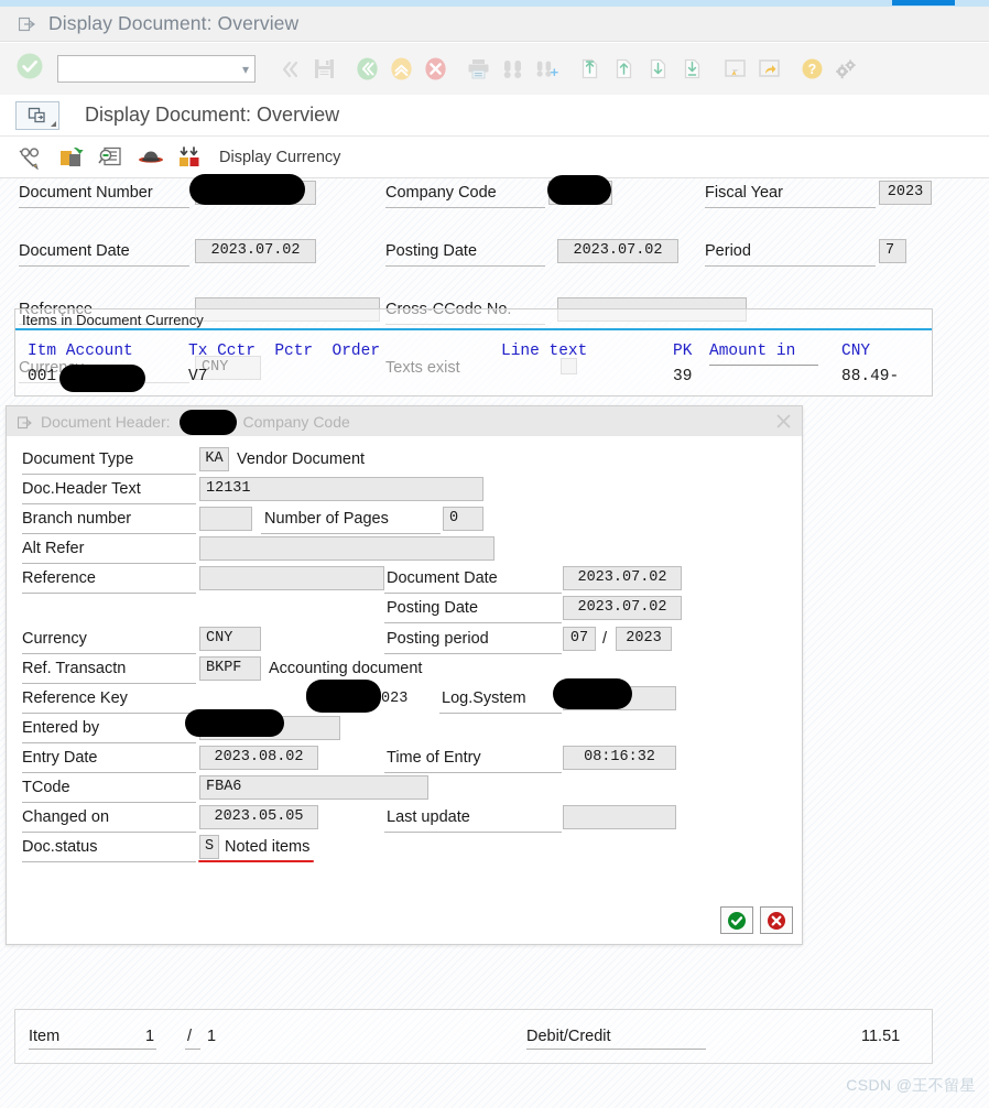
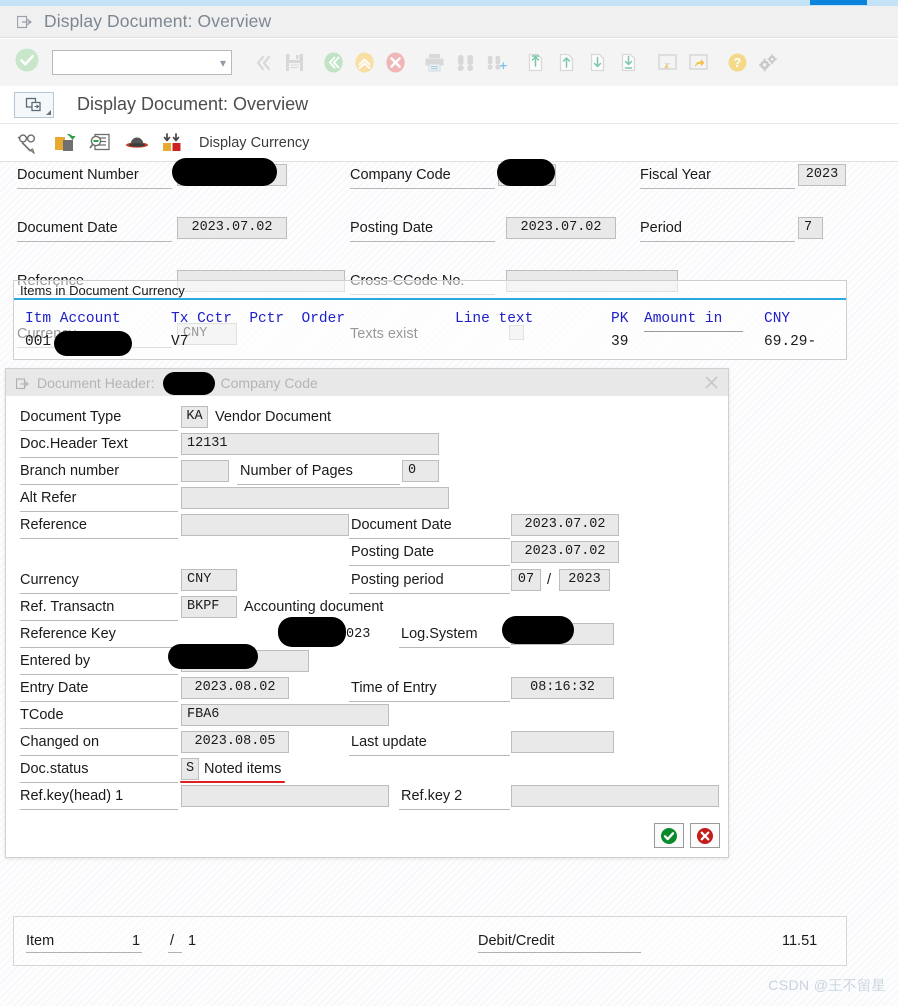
  Display Document: Overview
  ▾
  ?
  Display Document: Overview
  Display Currency
  Document Number
  Company Code
  Fiscal Year
  2023
  Document Date
  2023.07.02
  Posting Date
  2023.07.02
  Period
  7
  Reference
  Cross-CCode No.
  CNY
  Texts exist
  Items in Document Currency
  Itm Account
  Tx Cctr Pctr Order
  Line text
  PK
  Amount in
  CNY
  001
  V7
  39
- 88.49-
+ 69.29-
  Document Header:
  Company Code
  Document Type
  KA
  Vendor Document
  Doc.Header Text
  12131
  Branch number
  Number of Pages
  0
  Alt Refer
  Reference
  Document Date
  2023.07.02
  Posting Date
  2023.07.02
  Currency
  CNY
  Posting period
  07
  /
  2023
  Ref. Transactn
  BKPF
  Accounting document
  Reference Key
  023
  Log.System
  Entered by
  Entry Date
  2023.08.02
  Time of Entry
  08:16:32
  TCode
  FBA6
  Changed on
- 2023.05.05
+ 2023.08.05
  Last update
  Doc.status
  S
  Noted items
+ Ref.key(head) 1
+ Ref.key 2
  Item
  1
  /
  1
  Debit/Credit
  11.51
  CSDN @王不留星
